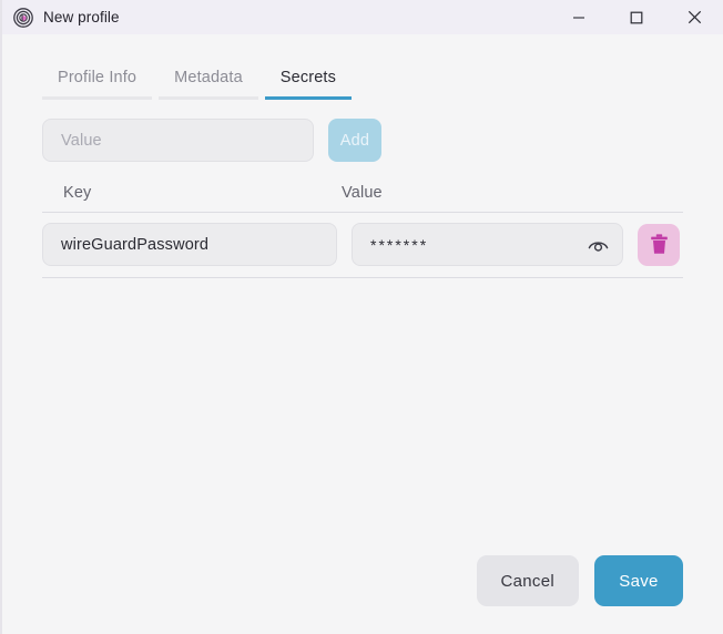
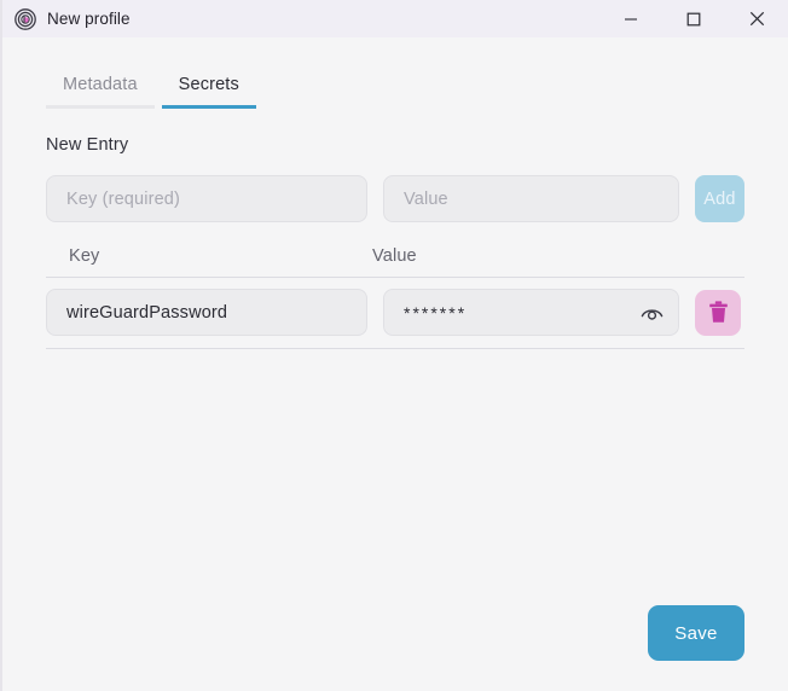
  New profile
- Profile Info
  Metadata
  Secrets
+ New Entry
+ Key (required)
  Value
  Add
  Key
  Value
  wireGuardPassword
  *******
- Cancel
  Save
